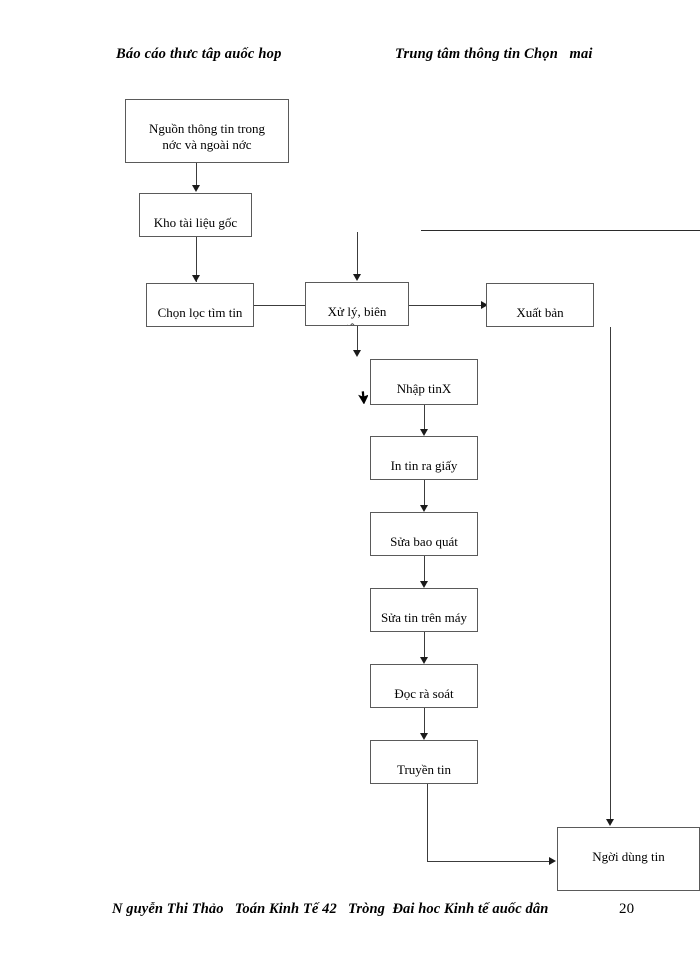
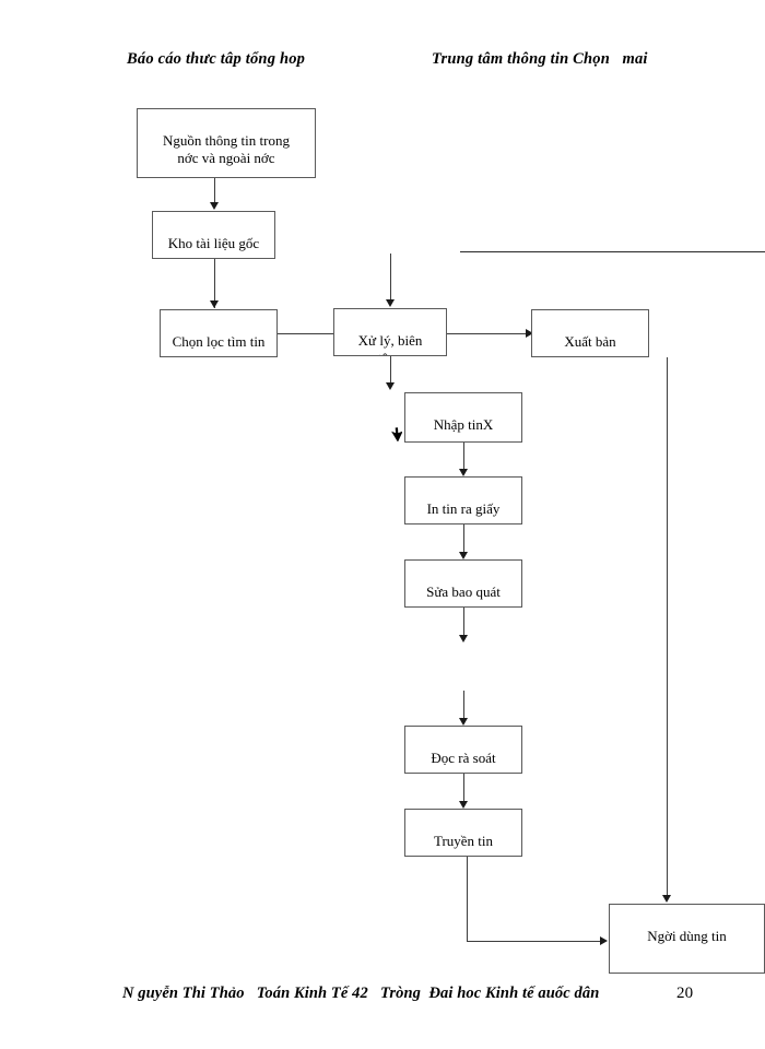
- Báo cáo thưc tâp auốc hop
+ Báo cáo thưc tâp tổng hop
  Trung tâm thông tin Chọn mai
  Nguồn thông tin trong
  nớc và ngoài nớc
  Kho tài liệu gốc
  Chọn lọc tìm tin
  Xử lý, biên
  Xuất bản
  Nhập tinX
  In tin ra giấy
  Sửa bao quát
- Sửa tin trên máy
  Đọc rà soát
  Truyền tin
  Ngời dùng tin
  N guyễn Thi Thảo Toán Kinh Tế 42 Tròng Đai hoc Kinh tế auốc dân
  20
